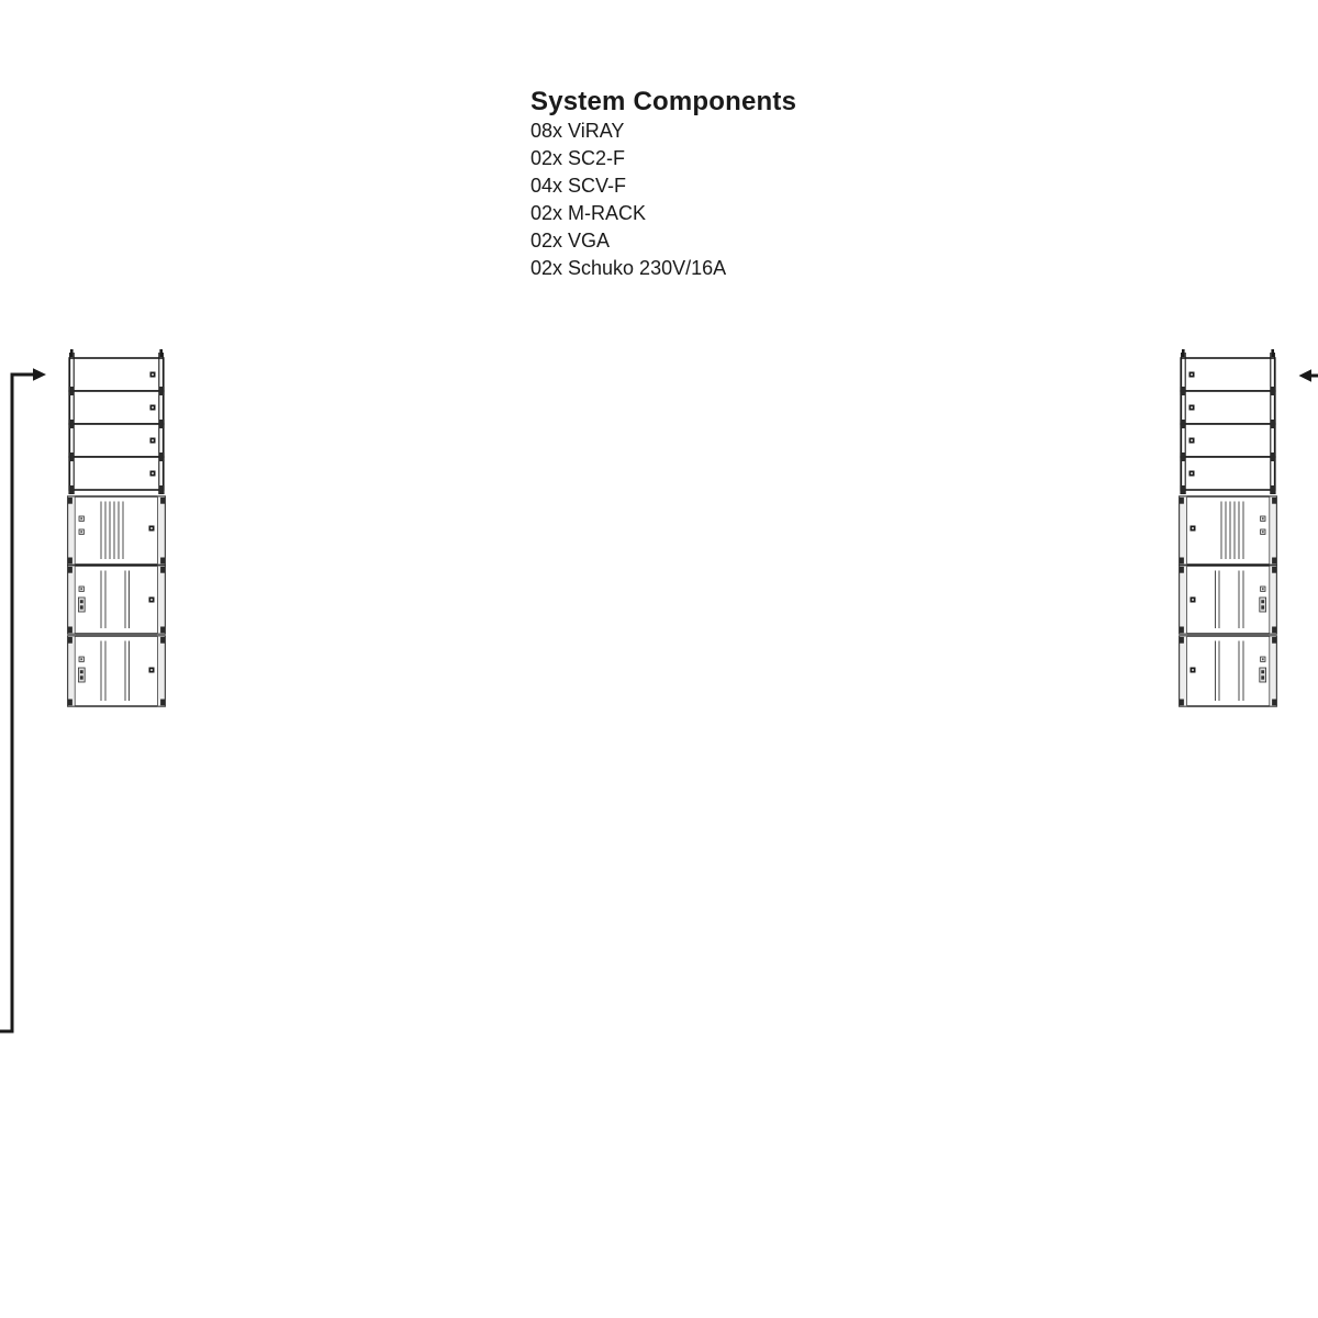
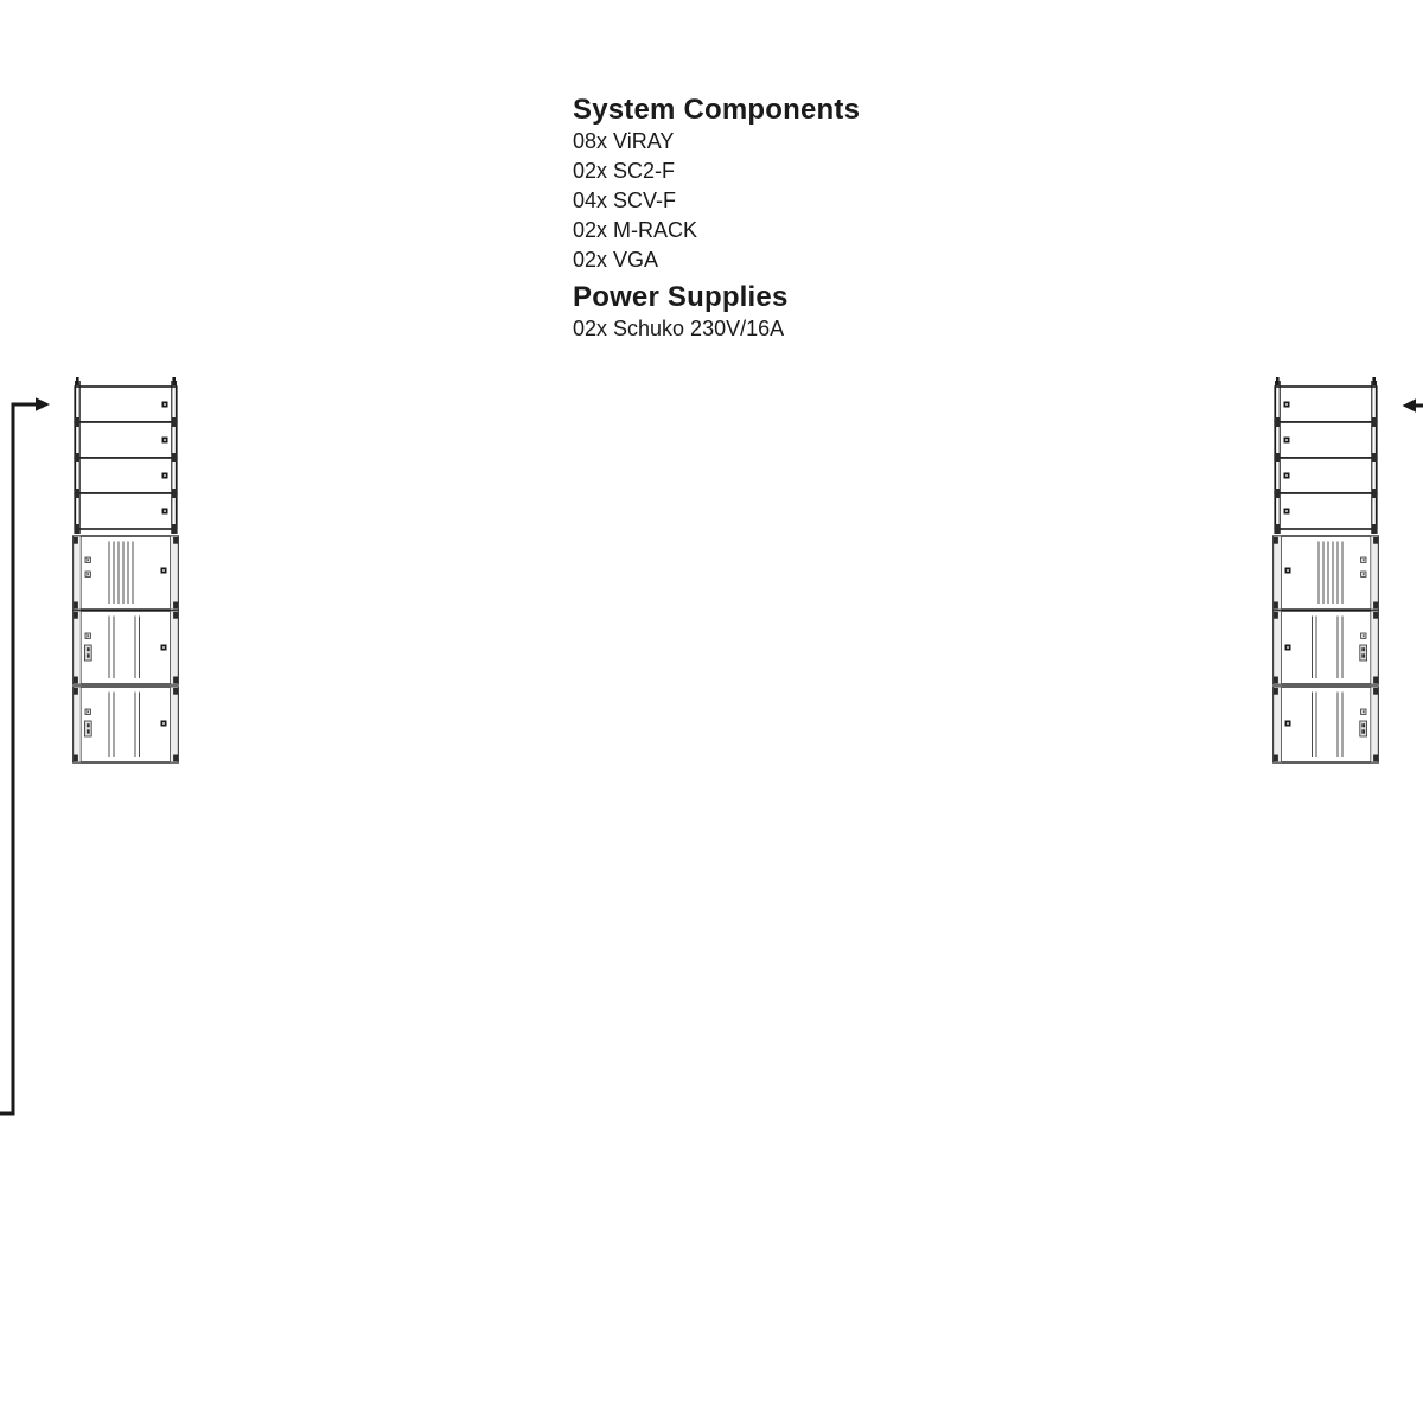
  System Components
  08x ViRAY
  02x SC2-F
  04x SCV-F
  02x M-RACK
  02x VGA
+ Power Supplies
  02x Schuko 230V/16A
